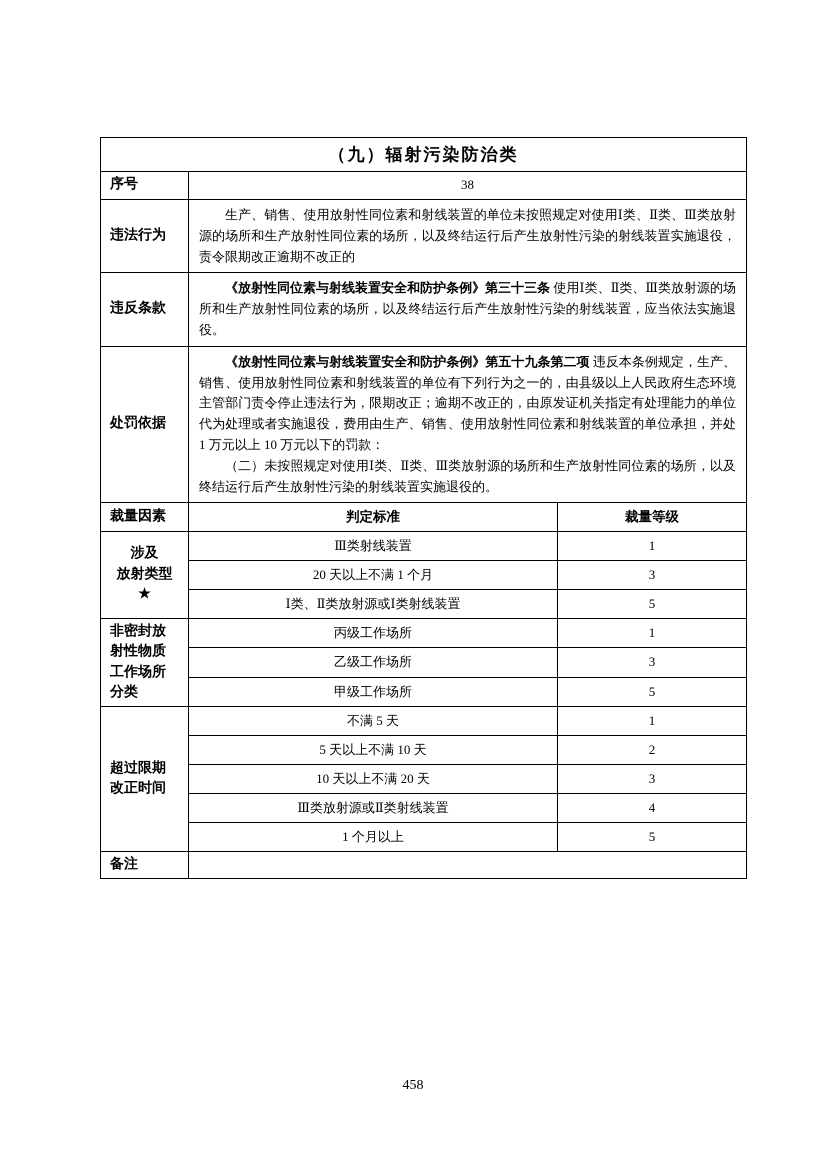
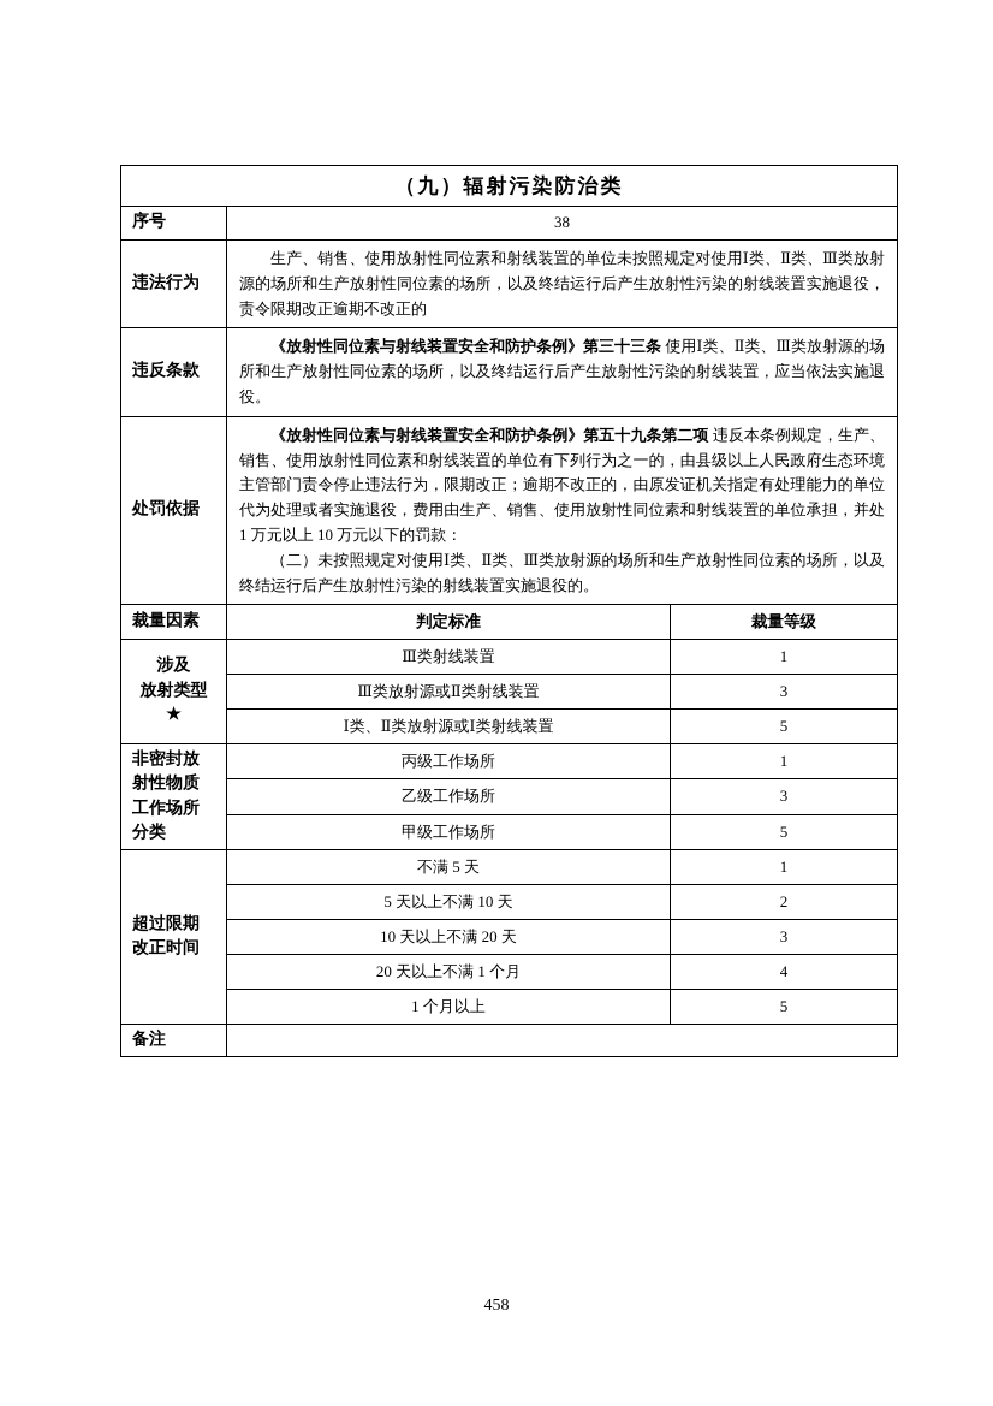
  （九）辐射污染防治类
  序号	38
  违法行为	生产、销售、使用放射性同位素和射线装置的单位未按照规定对使用Ⅰ类、Ⅱ类、Ⅲ类放射源的场所和生产放射性同位素的场所，以及终结运行后产生放射性污染的射线装置实施退役，责令限期改正逾期不改正的
  违反条款	《放射性同位素与射线装置安全和防护条例》第三十三条 使用Ⅰ类、Ⅱ类、Ⅲ类放射源的场所和生产放射性同位素的场所，以及终结运行后产生放射性污染的射线装置，应当依法实施退役。
  处罚依据	《放射性同位素与射线装置安全和防护条例》第五十九条第二项 违反本条例规定，生产、销售、使用放射性同位素和射线装置的单位有下列行为之一的，由县级以上人民政府生态环境主管部门责令停止违法行为，限期改正；逾期不改正的，由原发证机关指定有处理能力的单位代为处理或者实施退役，费用由生产、销售、使用放射性同位素和射线装置的单位承担，并处 1 万元以上 10 万元以下的罚款： （二）未按照规定对使用Ⅰ类、Ⅱ类、Ⅲ类放射源的场所和生产放射性同位素的场所，以及终结运行后产生放射性污染的射线装置实施退役的。
  裁量因素	判定标准	裁量等级
  涉及 放射类型 ★	Ⅲ类射线装置	1
- 20 天以上不满 1 个月	3
+ Ⅲ类放射源或Ⅱ类射线装置	3
  Ⅰ类、Ⅱ类放射源或Ⅰ类射线装置	5
  非密封放射性物质工作场所分类	丙级工作场所	1
  乙级工作场所	3
  甲级工作场所	5
  超过限期改正时间	不满 5 天	1
  5 天以上不满 10 天	2
  10 天以上不满 20 天	3
- Ⅲ类放射源或Ⅱ类射线装置	4
+ 20 天以上不满 1 个月	4
  1 个月以上	5
  备注
  458
